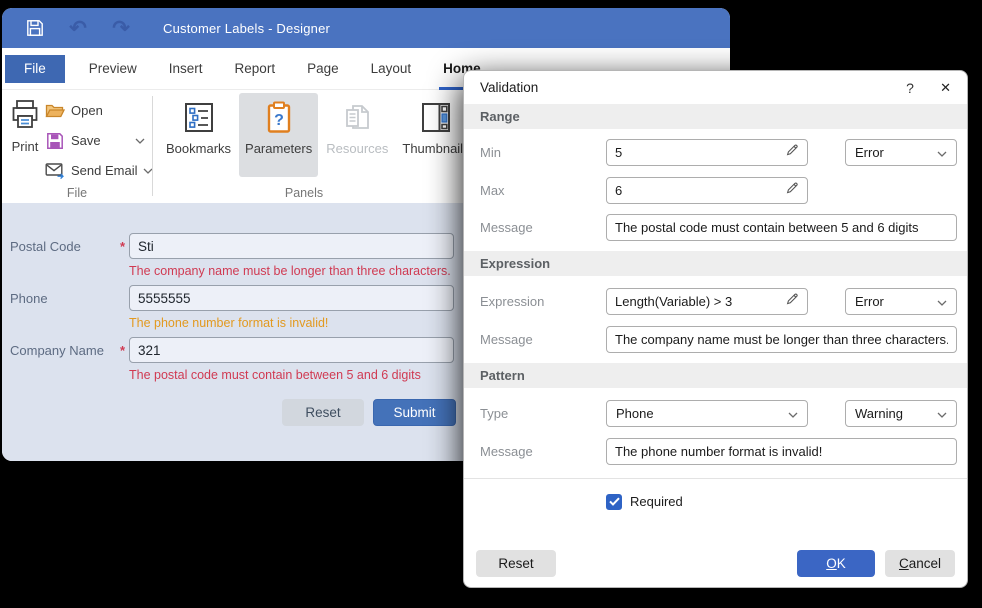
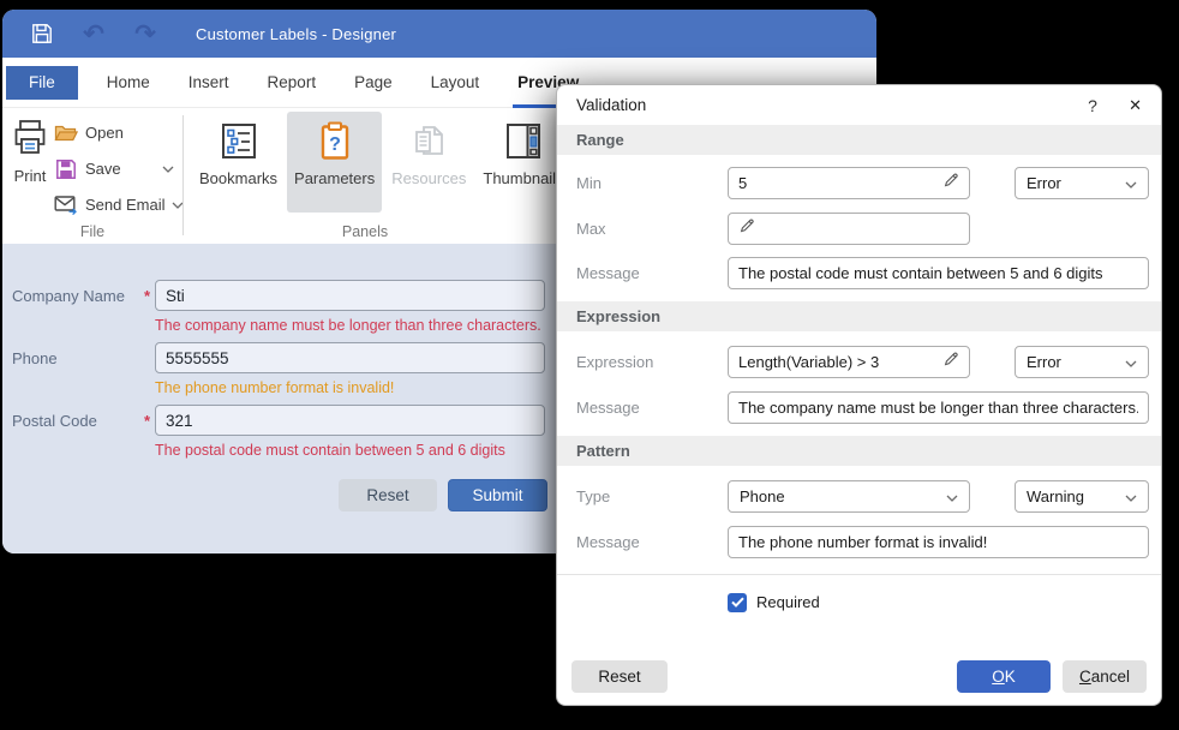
  ↶
  ↷
  Customer Labels - Designer
  File
- Preview
+ Home
  Insert
  Report
  Page
  Layout
- Home
+ Preview
  Print
  Open
  Save
  Send Email
  File
  Bookmarks
  ?
  Parameters
  Resources
  Thumbnail
  Panels
- Postal Code
+ Company Name
  *
  Sti
  The company name must be longer than three characters.
  Phone
  5555555
  The phone number format is invalid!
- Company Name
+ Postal Code
  *
  321
  The postal code must contain between 5 and 6 digits
  Reset
  Submit
  Validation
  ?
  ✕
  Range
  Min
  5
  Error
  Max
- 6
  Message
  The postal code must contain between 5 and 6 digits
  Expression
  Expression
  Length(Variable) > 3
  Error
  Message
  The company name must be longer than three characters.
  Pattern
  Type
  Phone
  Warning
  Message
  The phone number format is invalid!
  Required
  Reset
  OK
  Cancel
